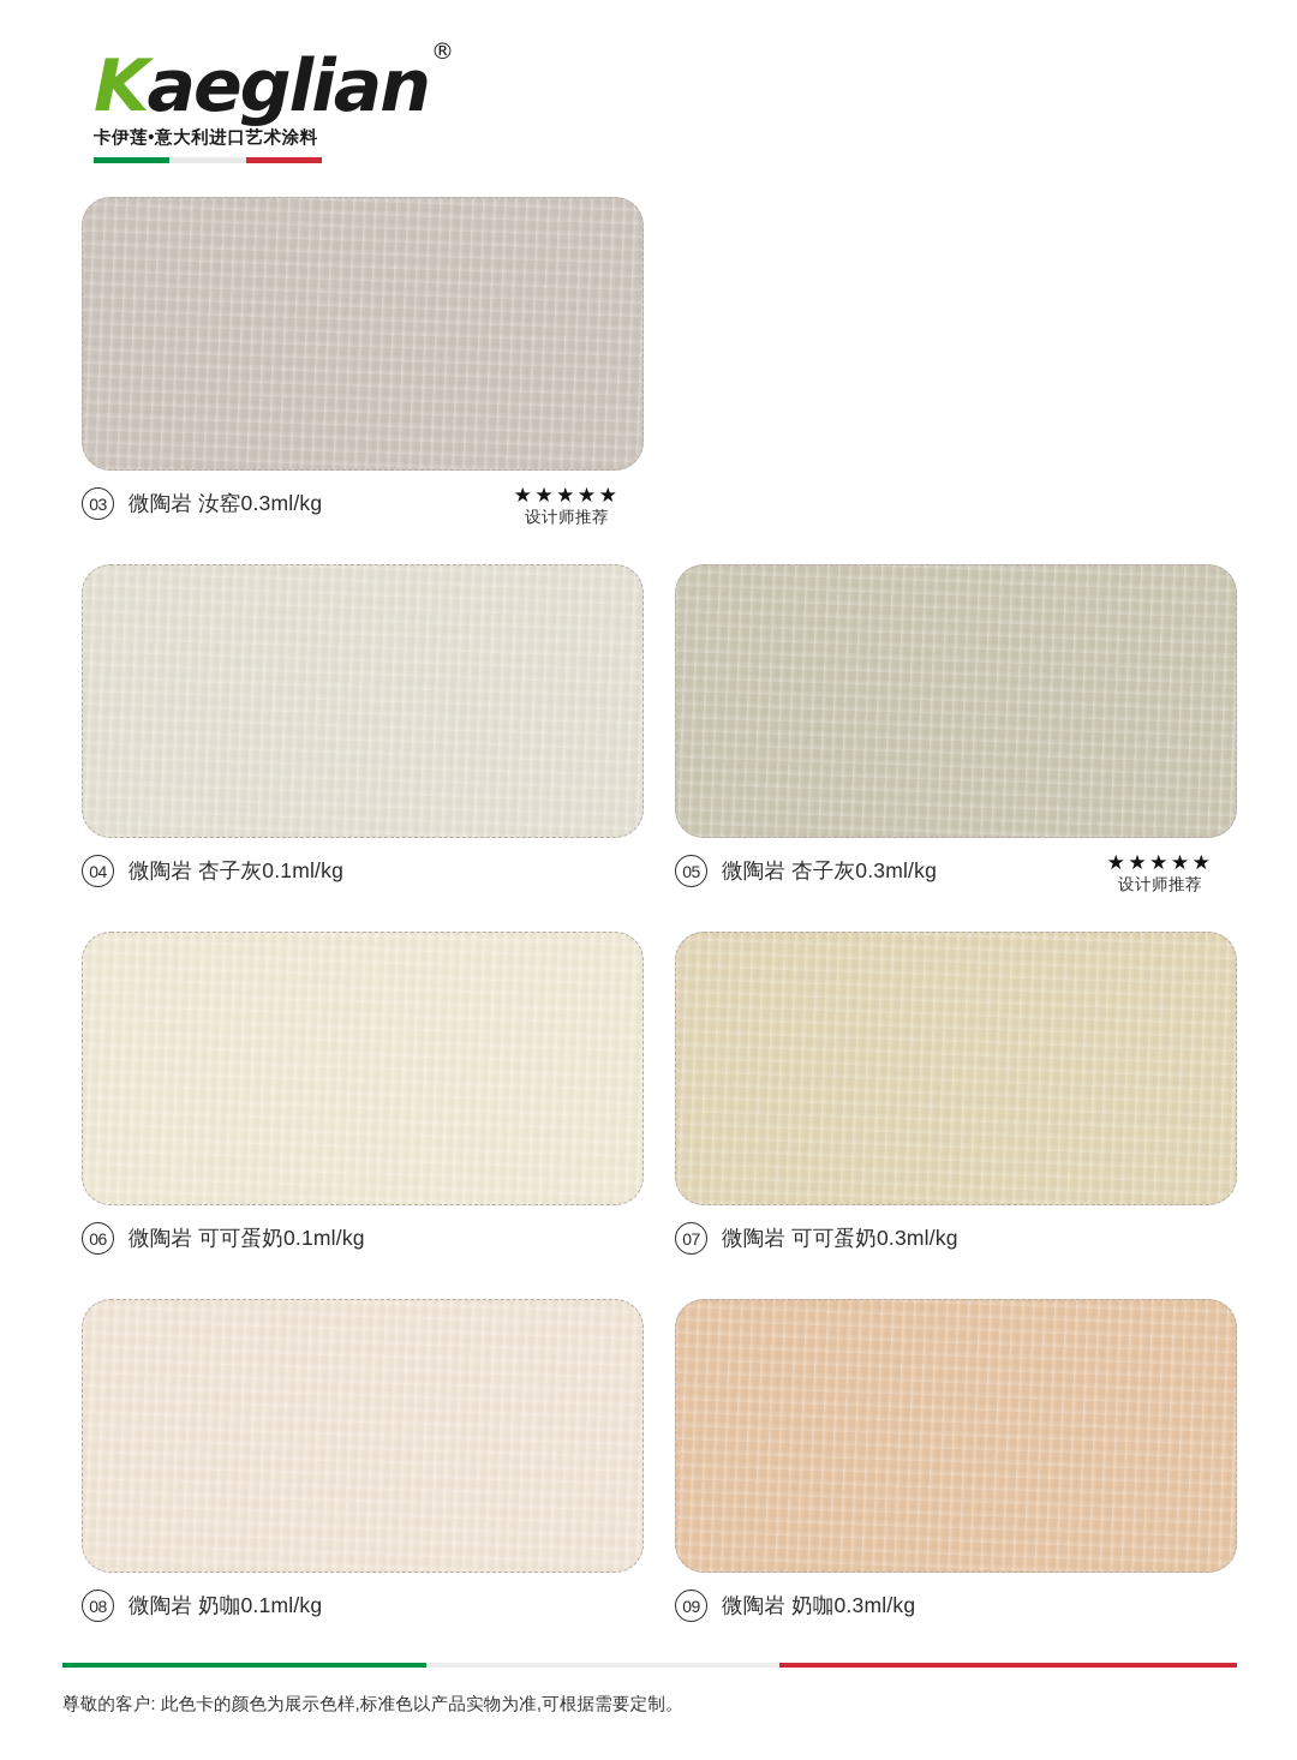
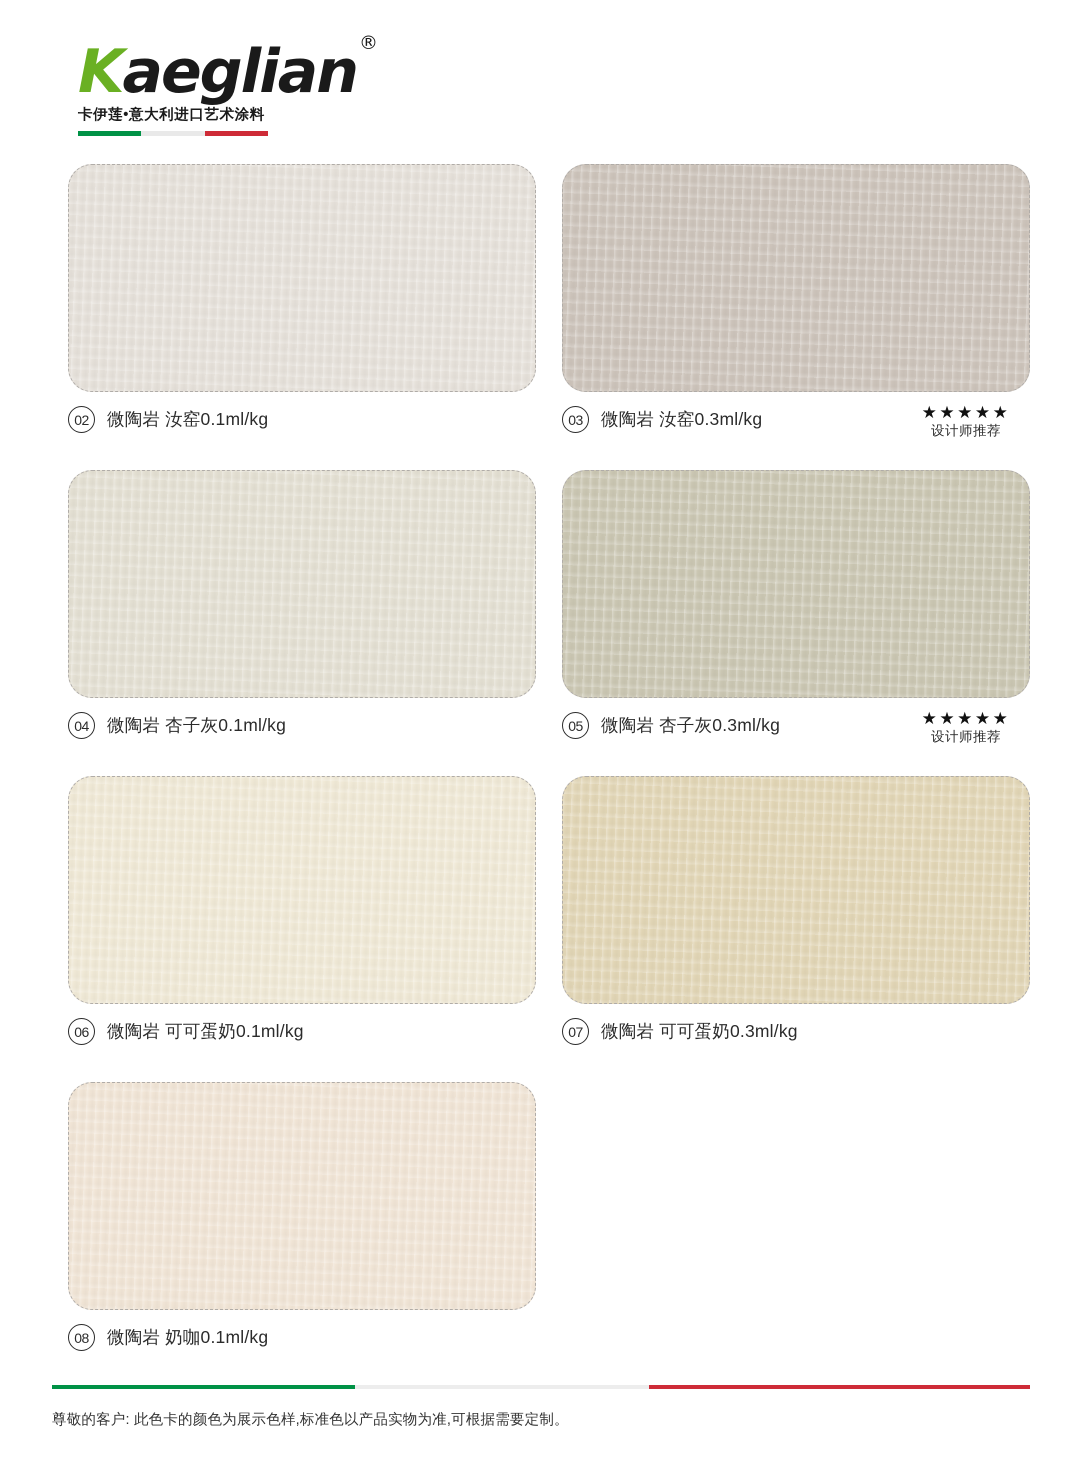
  Kaeglian®
  卡伊莲•意大利进口艺术涂料
+ 02
+ 微陶岩 汝窑0.1ml/kg
  03
  微陶岩 汝窑0.3ml/kg
  ★★★★★
  设计师推荐
  04
  微陶岩 杏子灰0.1ml/kg
  05
  微陶岩 杏子灰0.3ml/kg
  ★★★★★
  设计师推荐
  06
  微陶岩 可可蛋奶0.1ml/kg
  07
  微陶岩 可可蛋奶0.3ml/kg
  08
  微陶岩 奶咖0.1ml/kg
- 09
- 微陶岩 奶咖0.3ml/kg
  尊敬的客户: 此色卡的颜色为展示色样,标准色以产品实物为准,可根据需要定制。
